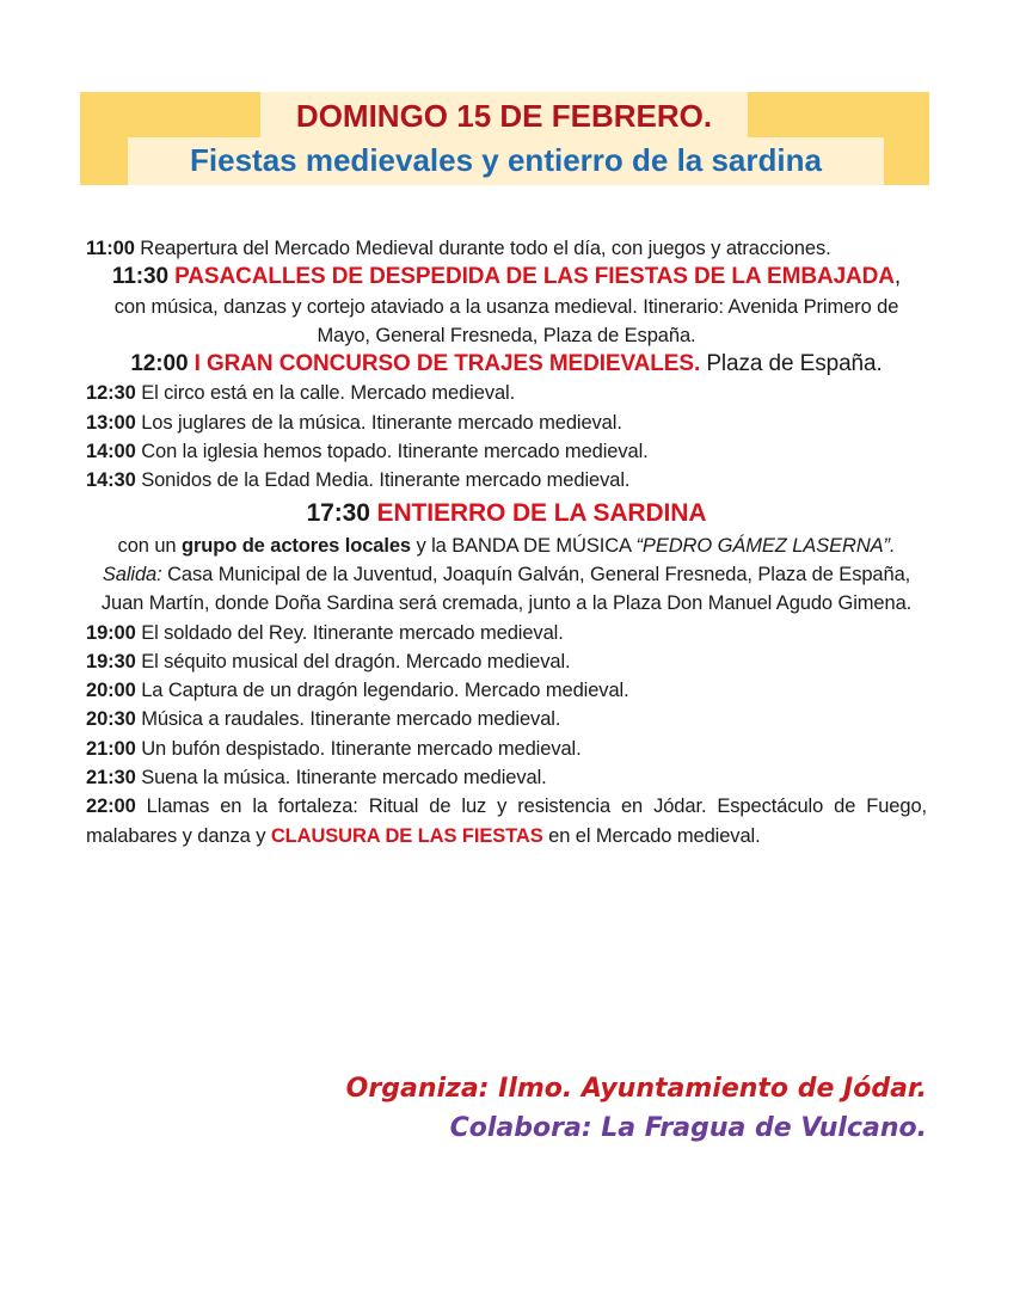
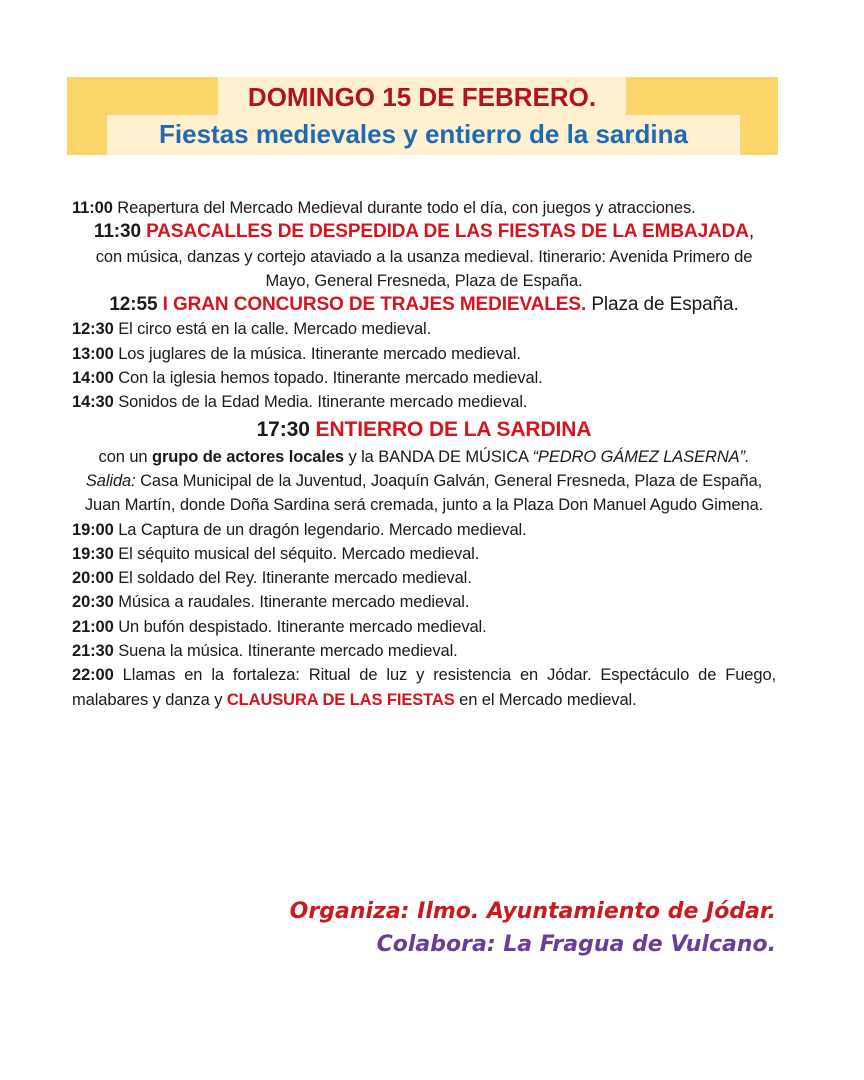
  DOMINGO 15 DE FEBRERO.
  Fiestas medievales y entierro de la sardina
  11:00 Reapertura del Mercado Medieval durante todo el día, con juegos y atracciones.
  11:30 PASACALLES DE DESPEDIDA DE LAS FIESTAS DE LA EMBAJADA,
  con música, danzas y cortejo ataviado a la usanza medieval. Itinerario: Avenida Primero de Mayo, General Fresneda, Plaza de España.
- 12:00 I GRAN CONCURSO DE TRAJES MEDIEVALES. Plaza de España.
+ 12:55 I GRAN CONCURSO DE TRAJES MEDIEVALES. Plaza de España.
  12:30 El circo está en la calle. Mercado medieval.
  13:00 Los juglares de la música. Itinerante mercado medieval.
  14:00 Con la iglesia hemos topado. Itinerante mercado medieval.
  14:30 Sonidos de la Edad Media. Itinerante mercado medieval.
  17:30 ENTIERRO DE LA SARDINA
  con un grupo de actores locales y la BANDA DE MÚSICA “PEDRO GÁMEZ LASERNA”. Salida: Casa Municipal de la Juventud, Joaquín Galván, General Fresneda, Plaza de España, Juan Martín, donde Doña Sardina será cremada, junto a la Plaza Don Manuel Agudo Gimena.
- 19:00 El soldado del Rey. Itinerante mercado medieval.
+ 19:00 La Captura de un dragón legendario. Mercado medieval.
- 19:30 El séquito musical del dragón. Mercado medieval.
+ 19:30 El séquito musical del séquito. Mercado medieval.
- 20:00 La Captura de un dragón legendario. Mercado medieval.
+ 20:00 El soldado del Rey. Itinerante mercado medieval.
  20:30 Música a raudales. Itinerante mercado medieval.
  21:00 Un bufón despistado. Itinerante mercado medieval.
  21:30 Suena la música. Itinerante mercado medieval.
  22:00 Llamas en la fortaleza: Ritual de luz y resistencia en Jódar. Espectáculo de Fuego, malabares y danza y CLAUSURA DE LAS FIESTAS en el Mercado medieval.
  Organiza: Ilmo. Ayuntamiento de Jódar.
  Colabora: La Fragua de Vulcano.
